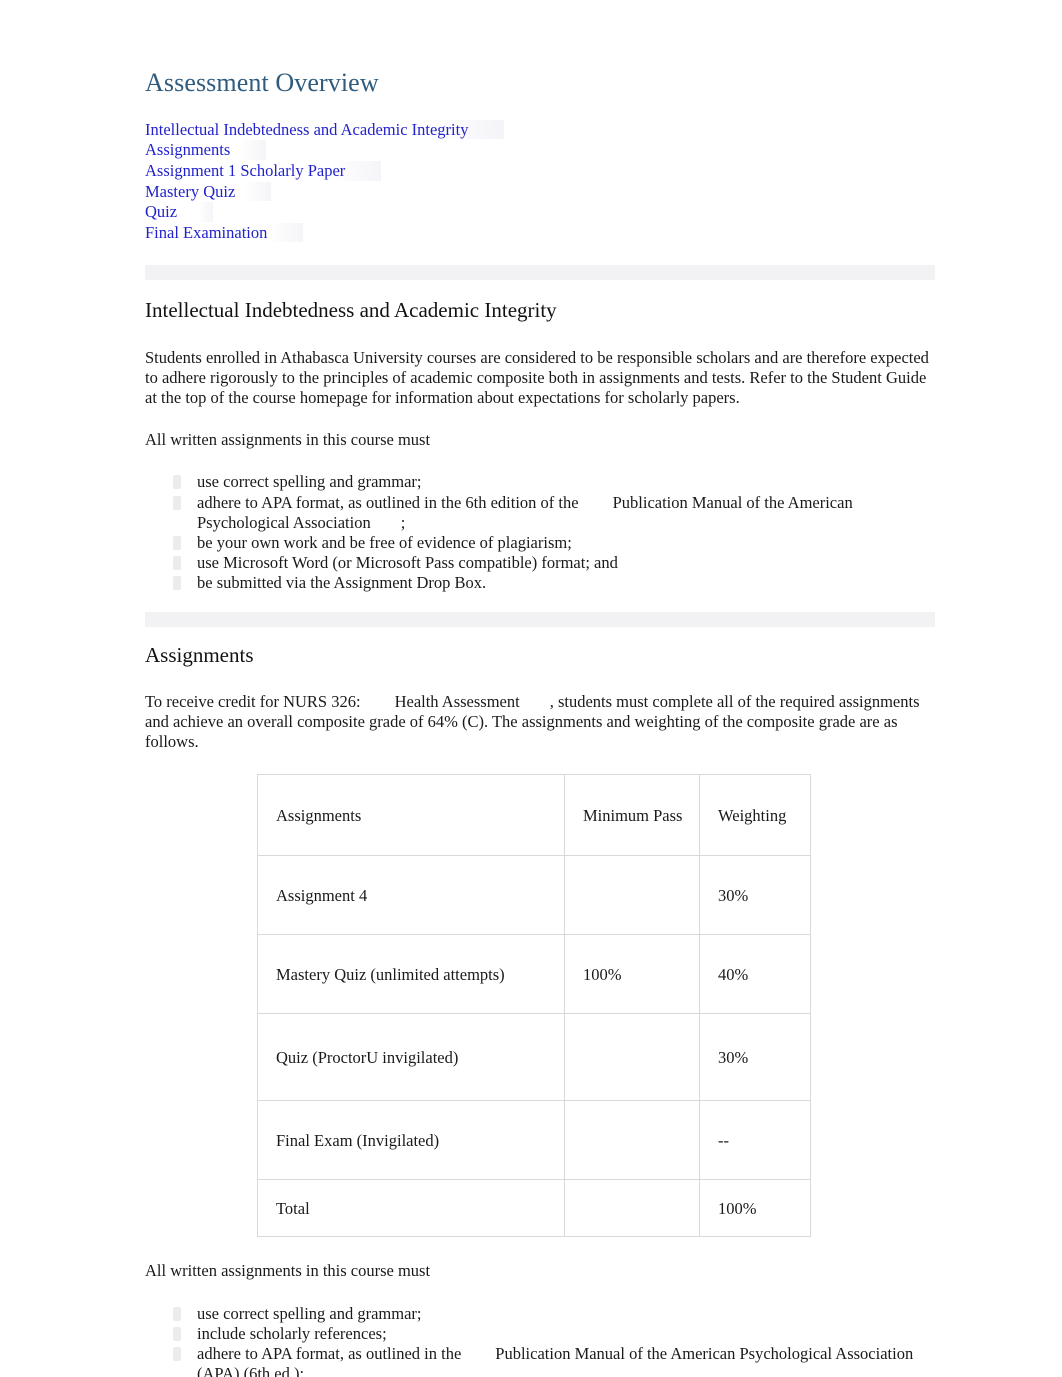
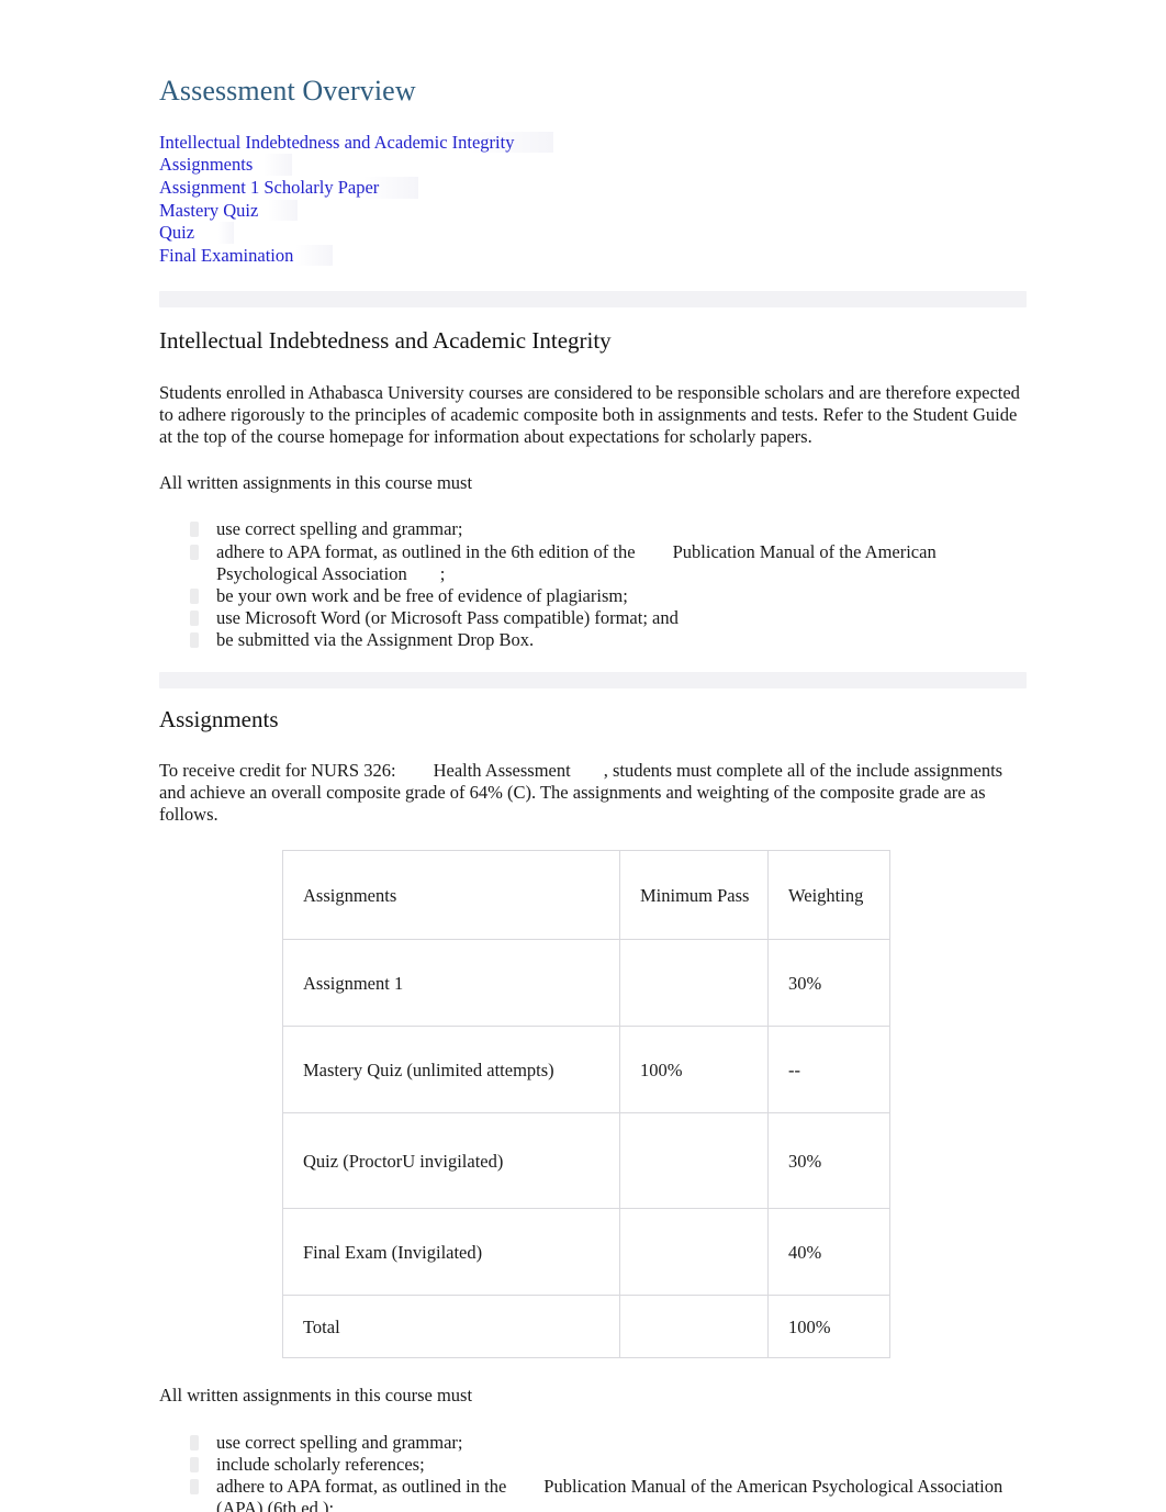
  Assessment Overview
  Intellectual Indebtedness and Academic Integrity
  Assignments
  Assignment 1 Scholarly Paper
  Mastery Quiz
  Quiz
  Final Examination
  Intellectual Indebtedness and Academic Integrity
  Students enrolled in Athabasca University courses are considered to be responsible scholars and are therefore expected to adhere rigorously to the principles of academic composite both in assignments and tests. Refer to the Student Guide at the top of the course homepage for information about expectations for scholarly papers.
  All written assignments in this course must
  use correct spelling and grammar;
  adhere to APA format, as outlined in the 6th edition of the Publication Manual of the American Psychological Association ;
  be your own work and be free of evidence of plagiarism;
  use Microsoft Word (or Microsoft Pass compatible) format; and
  be submitted via the Assignment Drop Box.
  Assignments
- To receive credit for NURS 326: Health Assessment , students must complete all of the required assignments and achieve an overall composite grade of 64% (C). The assignments and weighting of the composite grade are as follows.
+ To receive credit for NURS 326: Health Assessment , students must complete all of the include assignments and achieve an overall composite grade of 64% (C). The assignments and weighting of the composite grade are as follows.
  Assignments	Minimum Pass	Weighting
- Assignment 4		30%
+ Assignment 1		30%
- Mastery Quiz (unlimited attempts)	100%	40%
+ Mastery Quiz (unlimited attempts)	100%	--
  Quiz (ProctorU invigilated)		30%
- Final Exam (Invigilated)		--
+ Final Exam (Invigilated)		40%
  Total		100%
  All written assignments in this course must
  use correct spelling and grammar;
  include scholarly references;
  adhere to APA format, as outlined in the Publication Manual of the American Psychological Association (APA) (6th ed.);
